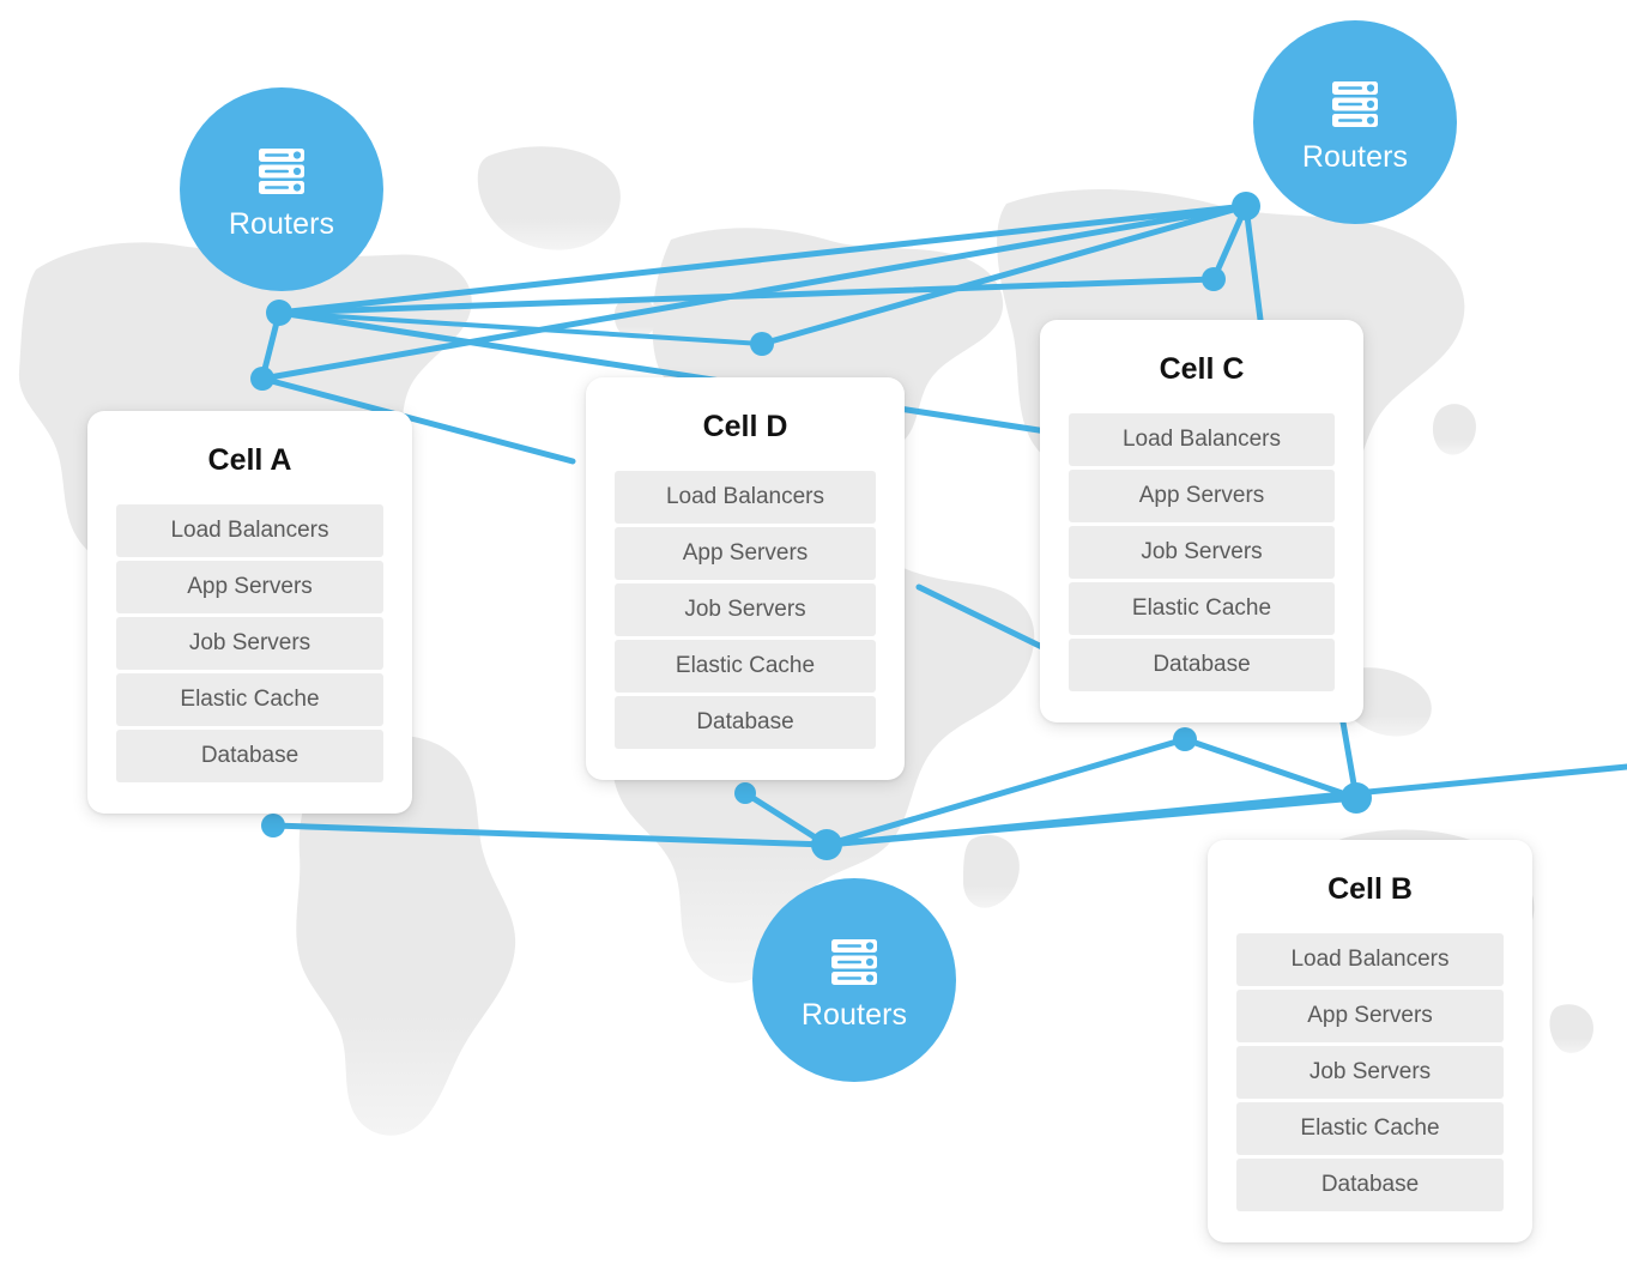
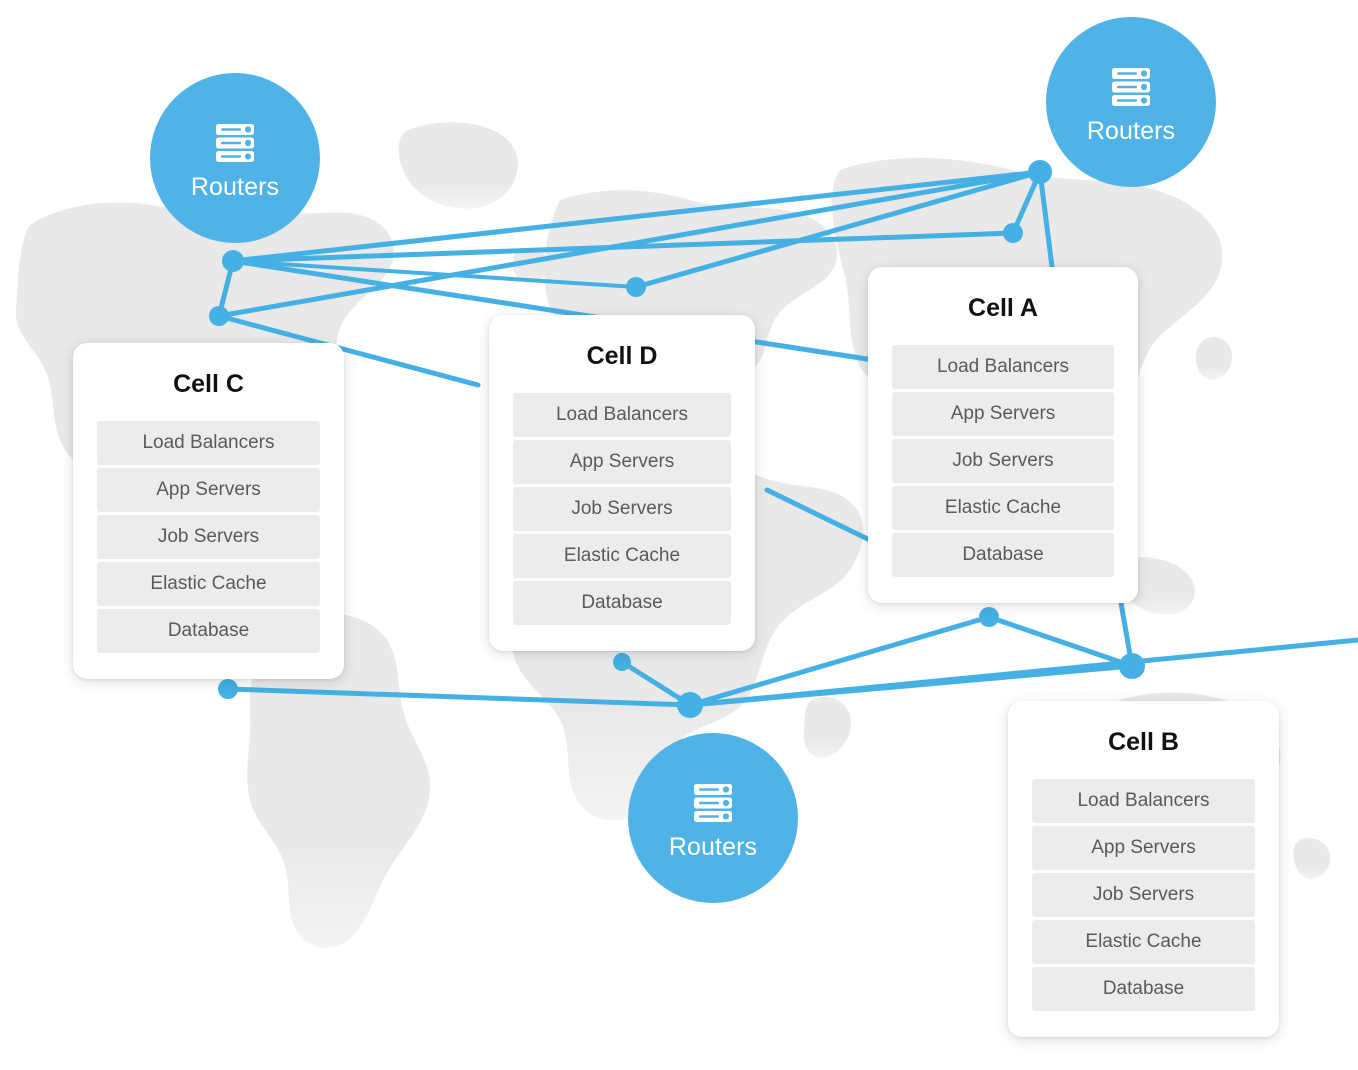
  Routers
  Routers
  Routers
- Cell A
+ Cell C
  Load Balancers
  App Servers
  Job Servers
  Elastic Cache
  Database
  Cell D
  Load Balancers
  App Servers
  Job Servers
  Elastic Cache
  Database
- Cell C
+ Cell A
  Load Balancers
  App Servers
  Job Servers
  Elastic Cache
  Database
  Cell B
  Load Balancers
  App Servers
  Job Servers
  Elastic Cache
  Database
